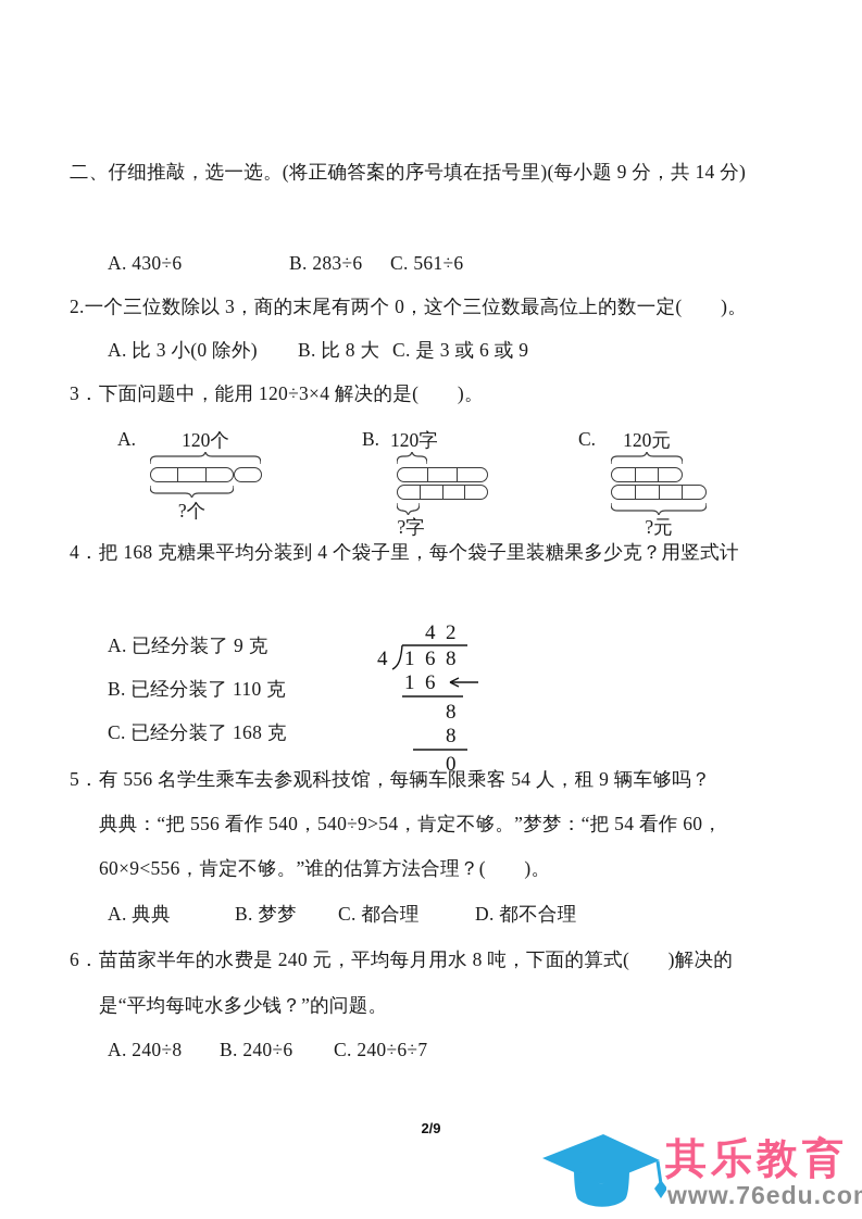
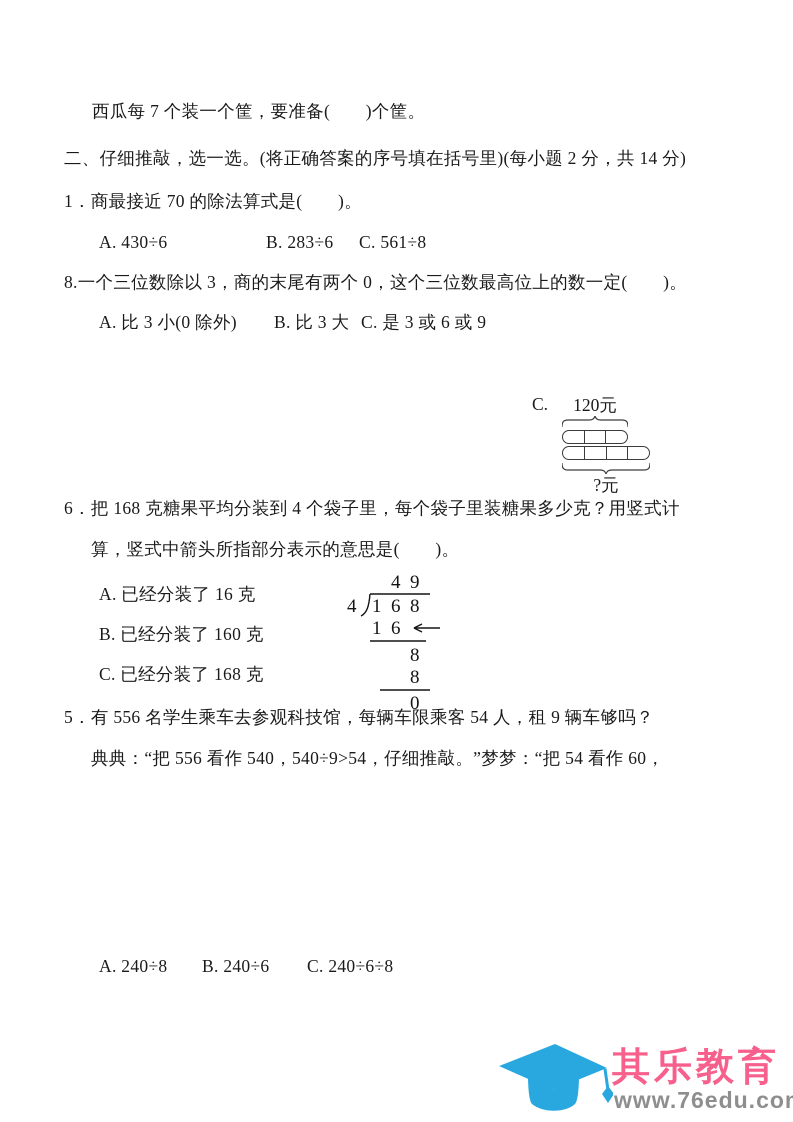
+ 西瓜每 7 个装一个筐，要准备( )个筐。
- 二、仔细推敲，选一选。(将正确答案的序号填在括号里)(每小题 9 分，共 14 分)
+ 二、仔细推敲，选一选。(将正确答案的序号填在括号里)(每小题 2 分，共 14 分)
+ 1．商最接近 70 的除法算式是( )。
- A. 430÷6 B. 283÷6 C. 561÷6
+ A. 430÷6 B. 283÷6 C. 561÷8
- 2.一个三位数除以 3，商的末尾有两个 0，这个三位数最高位上的数一定( )。
+ 8.一个三位数除以 3，商的末尾有两个 0，这个三位数最高位上的数一定( )。
- A. 比 3 小(0 除外) B. 比 8 大 C. 是 3 或 6 或 9
+ A. 比 3 小(0 除外) B. 比 3 大 C. 是 3 或 6 或 9
- 3．下面问题中，能用 120÷3×4 解决的是( )。
- A.
- 120个
- ?个
- B.
- 120字
- ?字
  C.
  120元
  ?元
- 4．把 168 克糖果平均分装到 4 个袋子里，每个袋子里装糖果多少克？用竖式计
+ 6．把 168 克糖果平均分装到 4 个袋子里，每个袋子里装糖果多少克？用竖式计
+ 算，竖式中箭头所指部分表示的意思是( )。
- A. 已经分装了 9 克
+ A. 已经分装了 16 克
- B. 已经分装了 110 克
+ B. 已经分装了 160 克
  C. 已经分装了 168 克
  4
- 2
+ 9
  4
  1
  6
  8
  1
  6
  8
  8
  0
  5．有 556 名学生乘车去参观科技馆，每辆车限乘客 54 人，租 9 辆车够吗？
- 典典：“把 556 看作 540，540÷9>54，肯定不够。”梦梦：“把 54 看作 60，
+ 典典：“把 556 看作 540，540÷9>54，仔细推敲。”梦梦：“把 54 看作 60，
- 60×9<556，肯定不够。”谁的估算方法合理？( )。
- A. 典典 B. 梦梦 C. 都合理 D. 都不合理
- 6．苗苗家半年的水费是 240 元，平均每月用水 8 吨，下面的算式( )解决的
- 是“平均每吨水多少钱？”的问题。
- A. 240÷8 B. 240÷6 C. 240÷6÷7
+ A. 240÷8 B. 240÷6 C. 240÷6÷8
- 2/9
  其乐教育
  www.76edu.co
